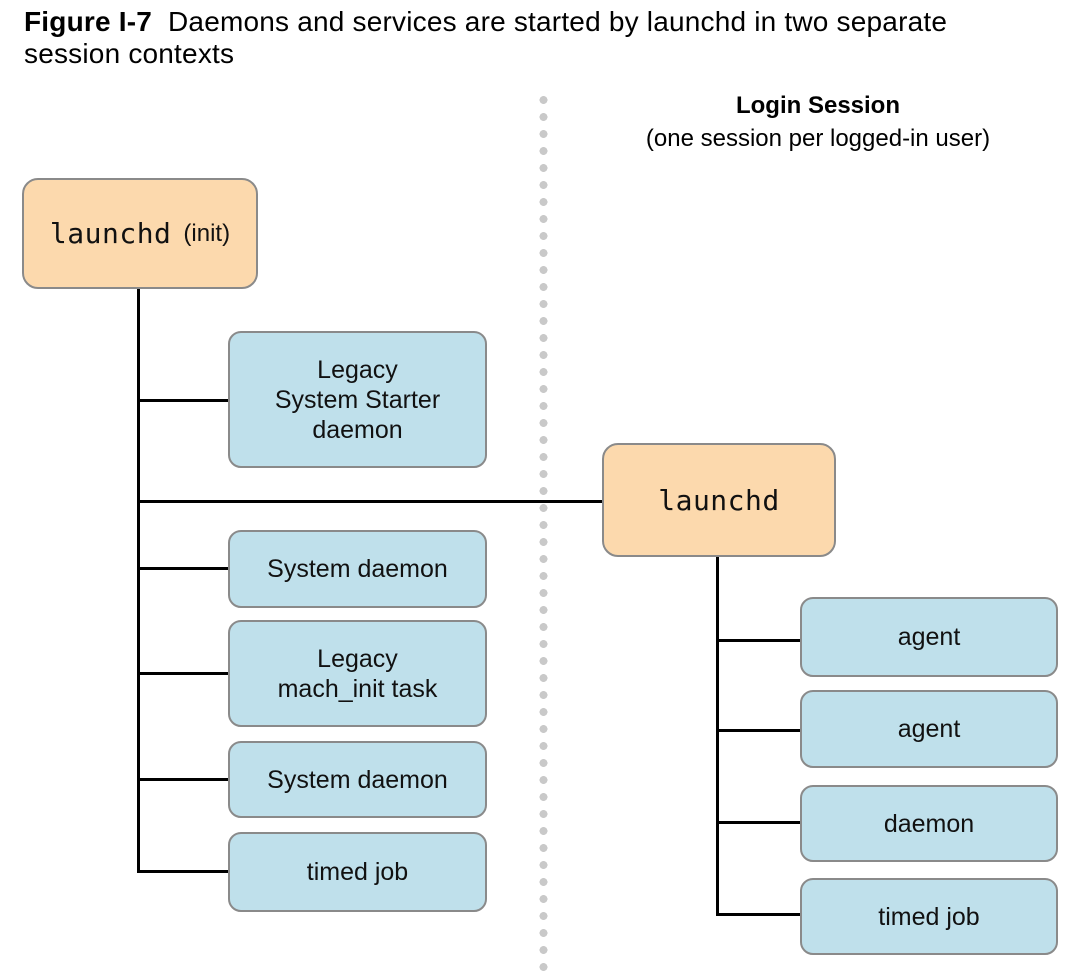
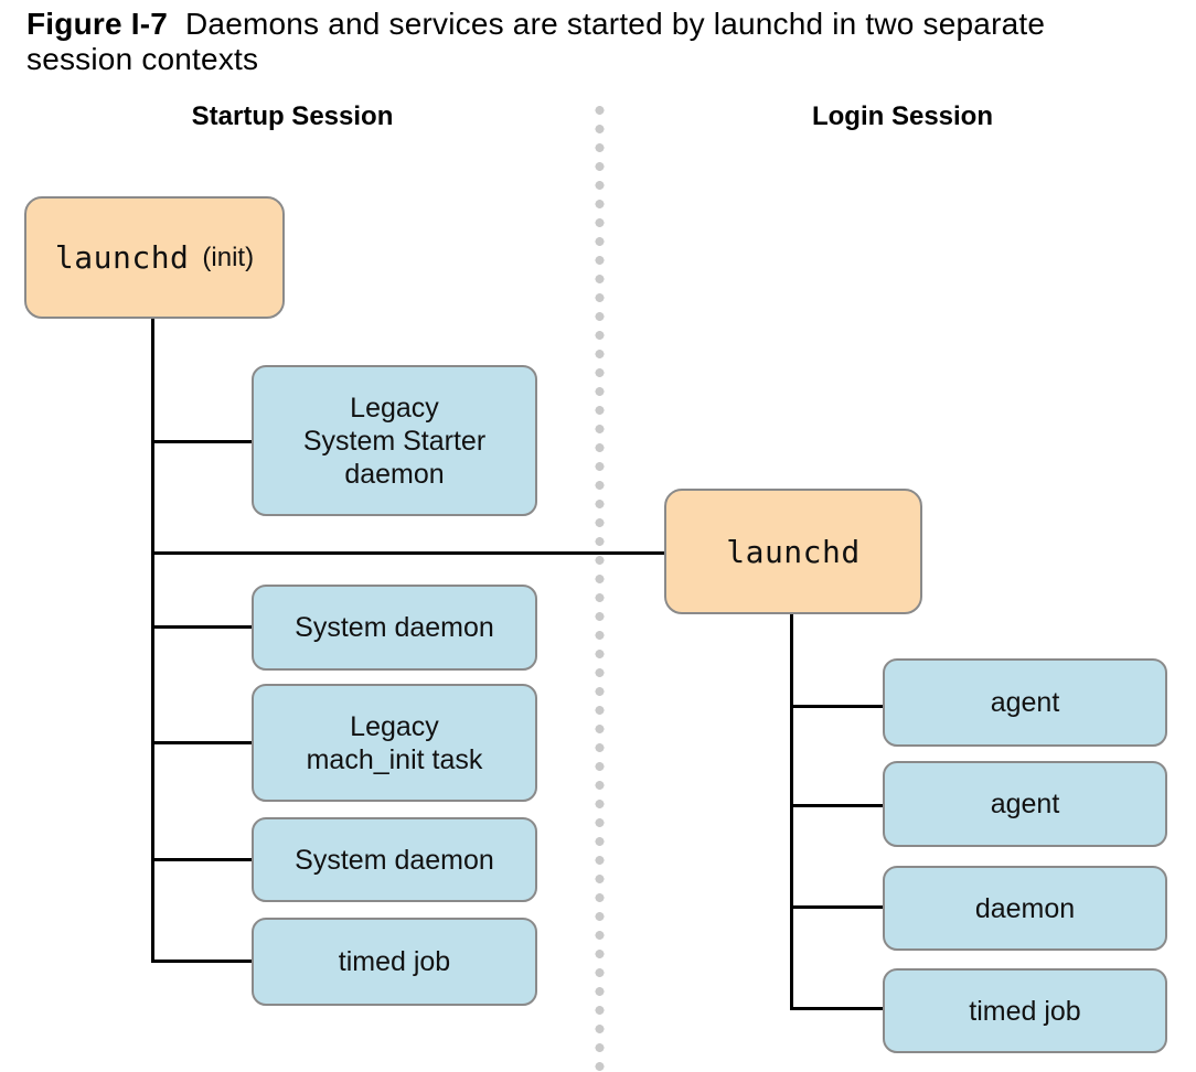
  Figure I-7 Daemons and services are started by launchd in two separate session contexts
+ Startup Session
  Login Session
- (one session per logged-in user)
  launchd
  (init)
  Legacy
  System Starter
  daemon
  System daemon
  Legacy
  mach_init task
  System daemon
  timed job
  launchd
  agent
  agent
  daemon
  timed job
